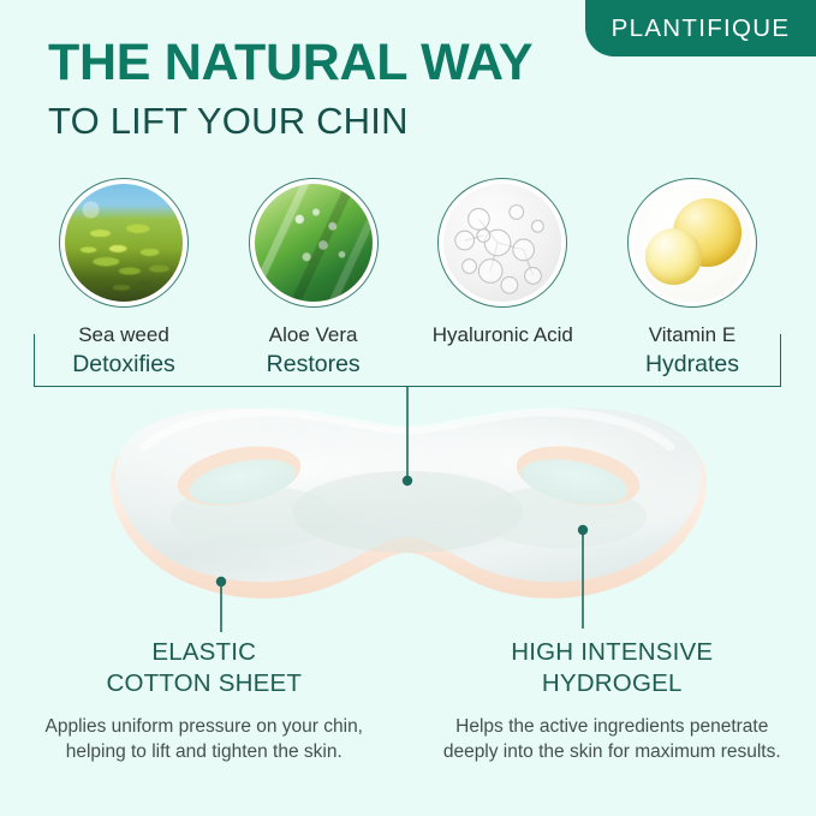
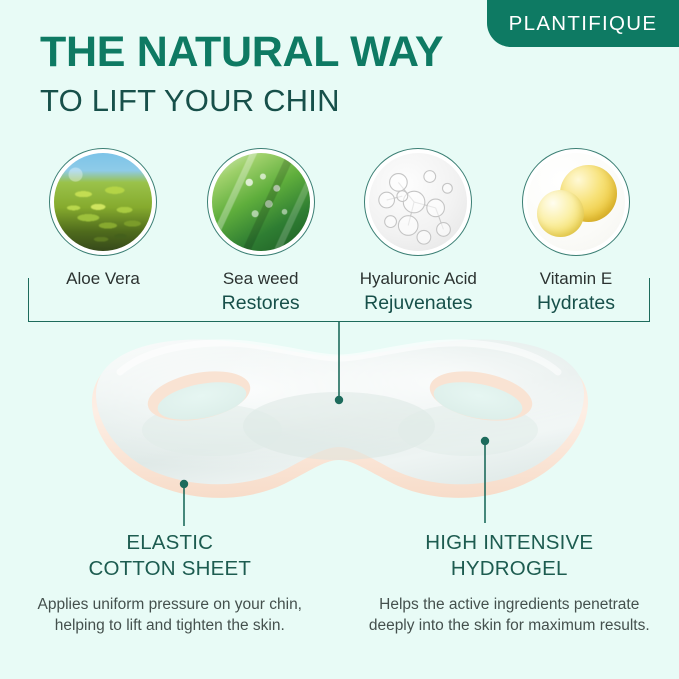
  PLANTIFIQUE
  THE NATURAL WAY
  TO LIFT YOUR CHIN
- Sea weed
+ Aloe Vera
- Detoxifies
- Aloe Vera
+ Sea weed
  Restores
  Hyaluronic Acid
+ Rejuvenates
  Vitamin E
  Hydrates
  ELASTIC
  COTTON SHEET
  Applies uniform pressure on your chin, helping to lift and tighten the skin.
  HIGH INTENSIVE
  HYDROGEL
  Helps the active ingredients penetrate deeply into the skin for maximum results.
